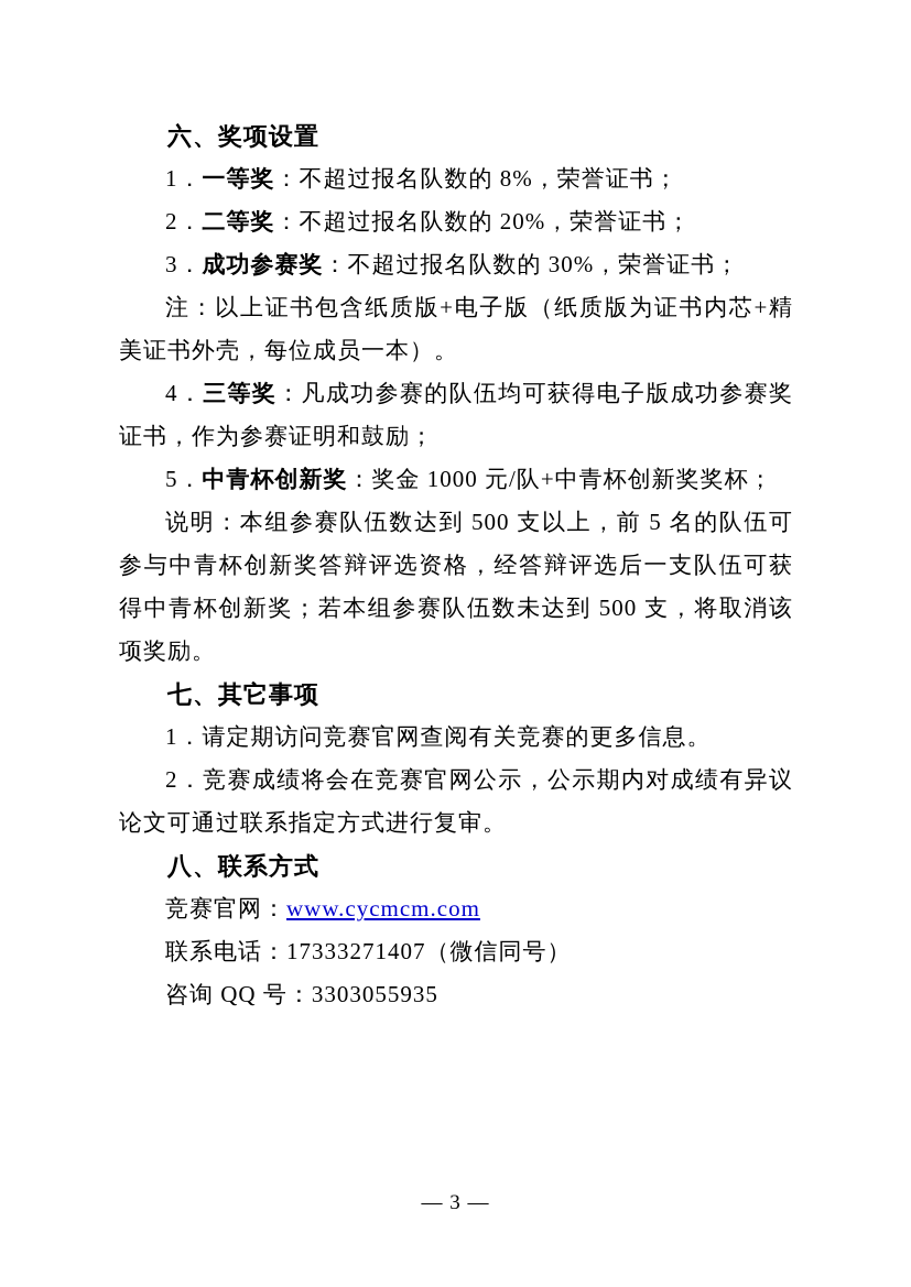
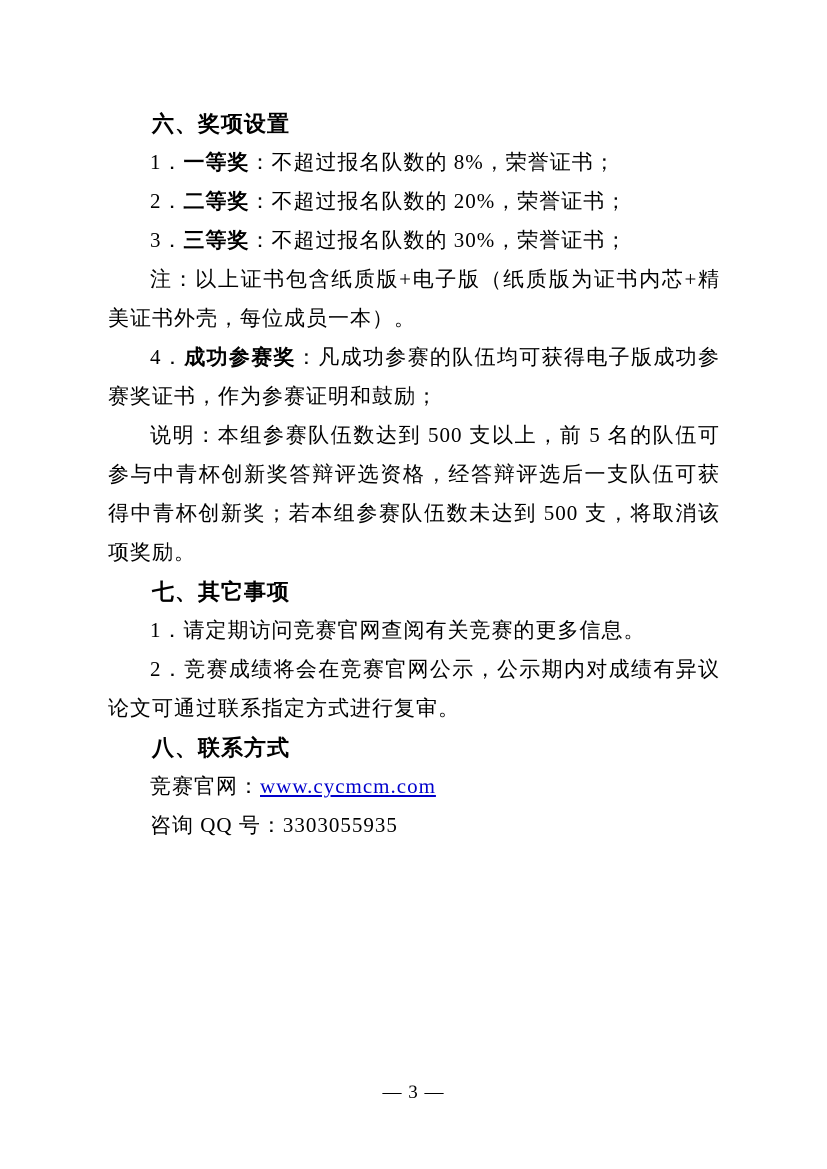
  六、奖项设置
  1．一等奖：不超过报名队数的 8%，荣誉证书；
  2．二等奖：不超过报名队数的 20%，荣誉证书；
- 3．成功参赛奖：不超过报名队数的 30%，荣誉证书；
+ 3．三等奖：不超过报名队数的 30%，荣誉证书；
  注：以上证书包含纸质版+电子版（纸质版为证书内芯+精美证书外壳，每位成员一本）。
- 4．三等奖：凡成功参赛的队伍均可获得电子版成功参赛奖证书，作为参赛证明和鼓励；
+ 4．成功参赛奖：凡成功参赛的队伍均可获得电子版成功参赛奖证书，作为参赛证明和鼓励；
- 5．中青杯创新奖：奖金 1000 元/队+中青杯创新奖奖杯；
  说明：本组参赛队伍数达到 500 支以上，前 5 名的队伍可参与中青杯创新奖答辩评选资格，经答辩评选后一支队伍可获得中青杯创新奖；若本组参赛队伍数未达到 500 支，将取消该项奖励。
  七、其它事项
  1．请定期访问竞赛官网查阅有关竞赛的更多信息。
  2．竞赛成绩将会在竞赛官网公示，公示期内对成绩有异议论文可通过联系指定方式进行复审。
  八、联系方式
  竞赛官网：www.cycmcm.com
- 联系电话：17333271407（微信同号）
  咨询 QQ 号：3303055935
  — 3 —
